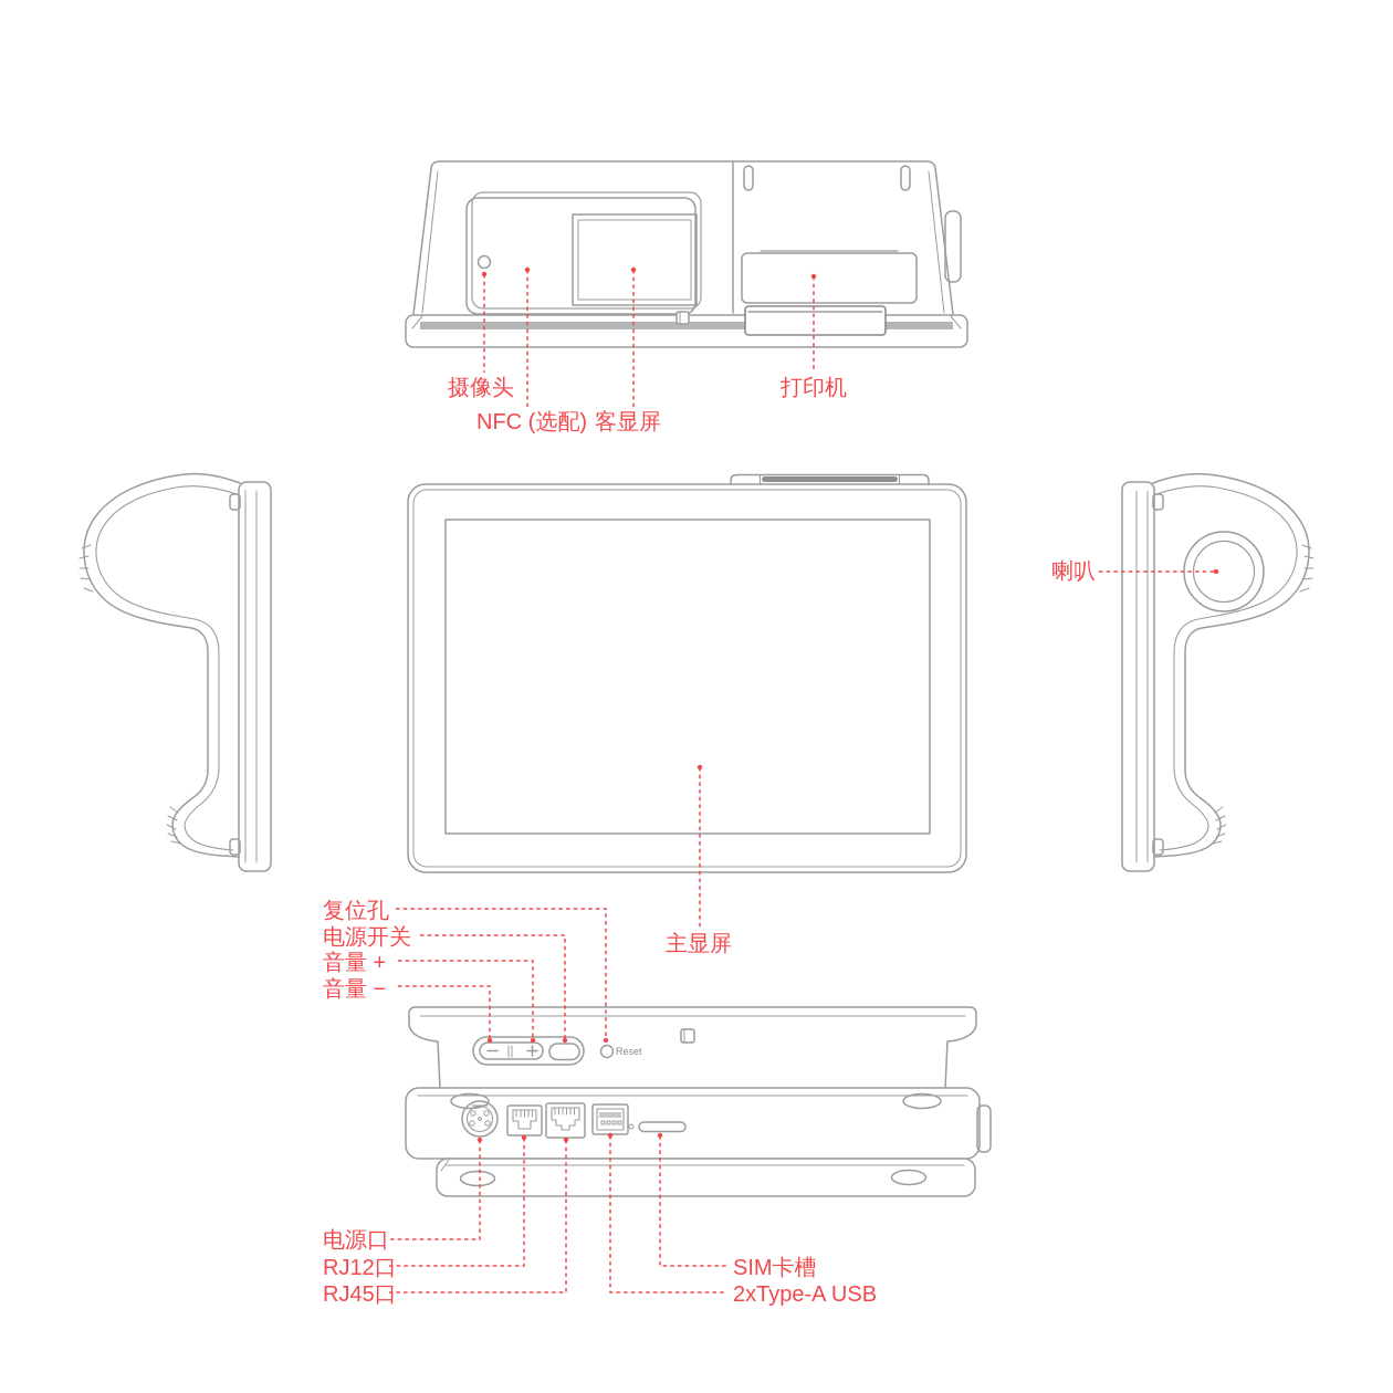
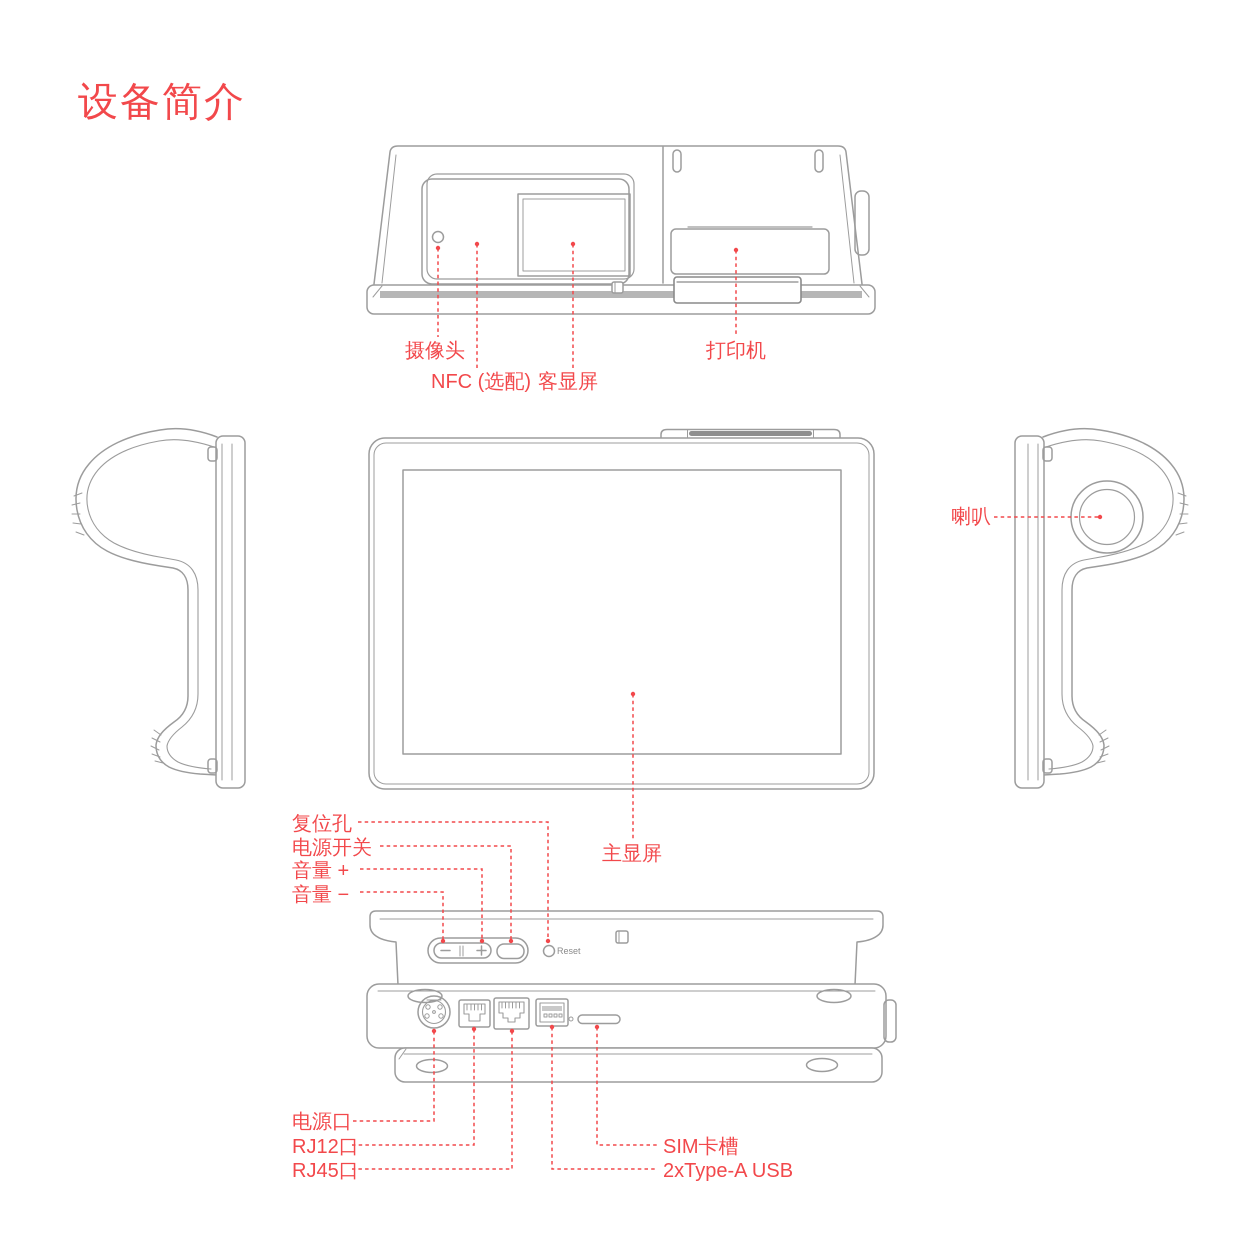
+ 设备简介
  摄像头
  打印机
  NFC (选配)
  客显屏
  喇叭
  主显屏
  复位孔
  电源开关
  音量 +
  音量 −
  电源口
  RJ12口
  RJ45口
  SIM卡槽
  2xType-A USB
  Reset
